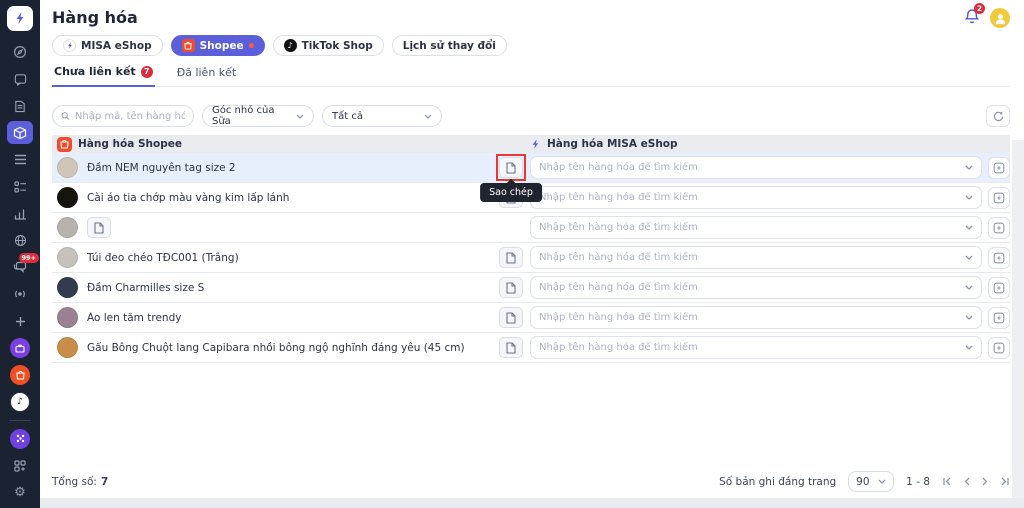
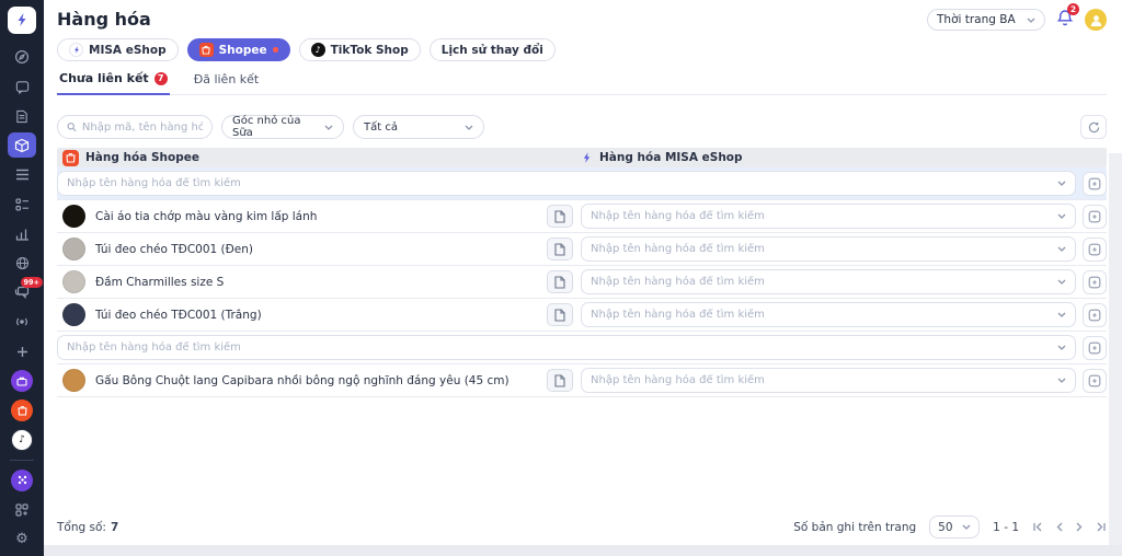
  ♪
  ⚙
  Hàng hóa
+ Thời trang BA
  2
  MISA eShop
  Shopee
  ♪
  TikTok Shop
  Lịch sử thay đổi
  Chưa liên kết
  7
  Đã liên kết
  Nhập mã, tên hàng hó
  Góc nhỏ của Sữa
  Tất cả
  Hàng hóa Shopee
  Hàng hóa MISA eShop
- Đầm NEM nguyên tag size 2
- Sao chép
  Nhập tên hàng hóa để tìm kiếm
  Cài áo tia chớp màu vàng kim lấp lánh
  Nhập tên hàng hóa để tìm kiếm
+ Túi đeo chéo TĐC001 (Đen)
  Nhập tên hàng hóa để tìm kiếm
- Túi đeo chéo TĐC001 (Trắng)
+ Đầm Charmilles size S
  Nhập tên hàng hóa để tìm kiếm
- Đầm Charmilles size S
+ Túi đeo chéo TĐC001 (Trắng)
  Nhập tên hàng hóa để tìm kiếm
- Áo len tăm trendy
  Nhập tên hàng hóa để tìm kiếm
  Gấu Bông Chuột lang Capibara nhồi bông ngộ nghĩnh đáng yêu (45 cm)
  Nhập tên hàng hóa để tìm kiếm
  Tổng số: 7
- Số bản ghi đáng trang
+ Số bản ghi trên trang
- 90
+ 50
- 1 - 8
+ 1 - 1
